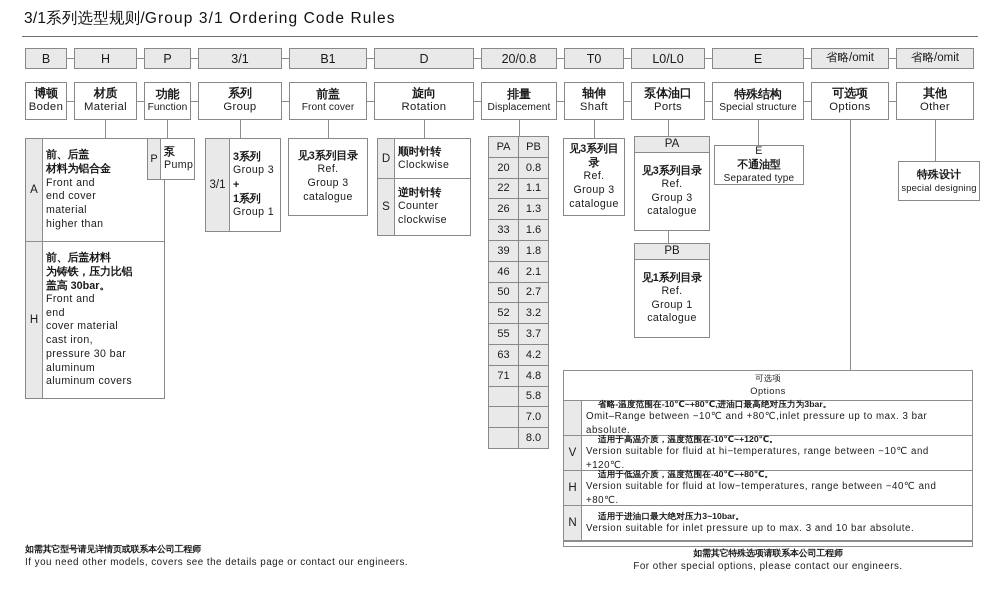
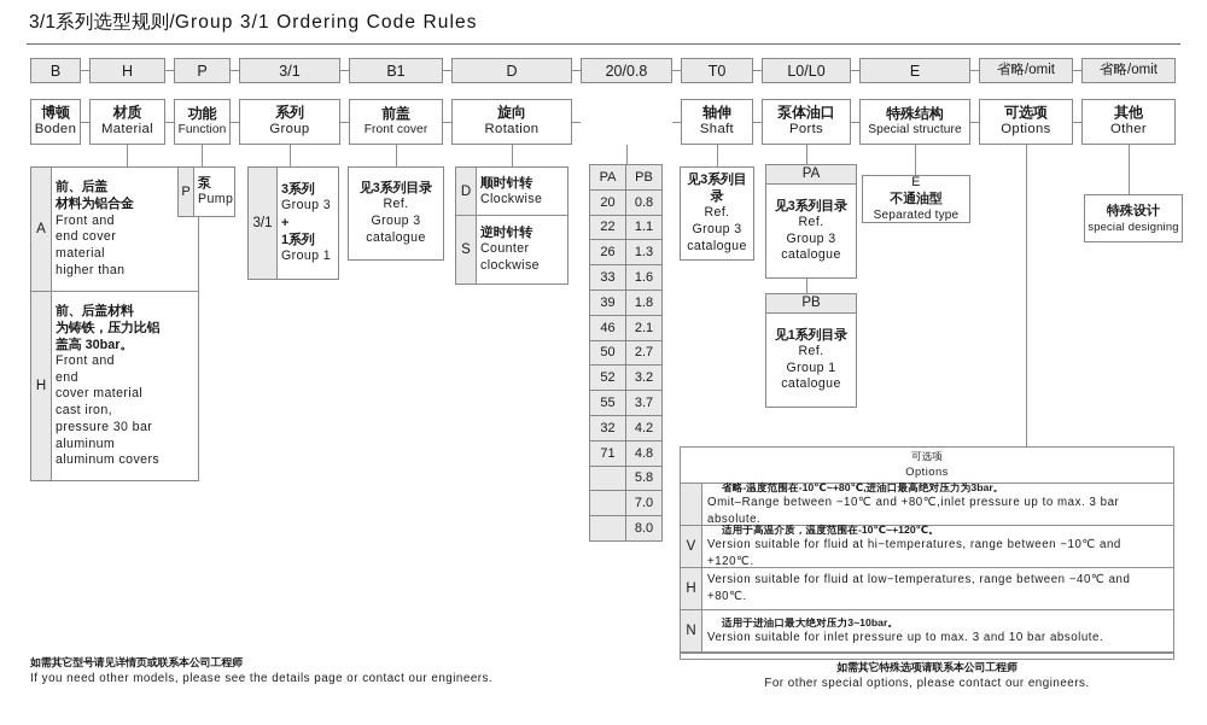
  3/1系列选型规则/Group 3/1 Ordering Code Rules
  B
  H
  P
  3/1
  B1
  D
  20/0.8
  T0
  L0/L0
  E
  省略/omit
  省略/omit
  博顿
  Boden
  材质
  Material
  功能
  Function
  系列
  Group
  前盖
  Front cover
  旋向
  Rotation
- 排量
- Displacement
  轴伸
  Shaft
  泵体油口
  Ports
  特殊结构
  Special structure
  可选项
  Options
  其他
  Other
  A
  H
  前、后盖
  材料为铝合金
  Front and
  end cover
  material
  higher than
  前、后盖材料
  为铸铁，压力比铝
  盖高 30bar。
  Front and
  end
  cover material
  cast iron,
  pressure 30 bar
  aluminum
  aluminum covers
  P
  泵
  Pump
  3/1
  3系列
  Group 3
  +
  1系列
  Group 1
  见3系列目录
  Ref.
  Group 3
  catalogue
  D
  S
  顺时针转
  Clockwise
  逆时针转
  Counter
  clockwise
  PA
  PB
  20
  0.8
  22
  1.1
  26
  1.3
  33
  1.6
  39
  1.8
  46
  2.1
  50
  2.7
  52
  3.2
  55
  3.7
- 63
+ 32
  4.2
  71
  4.8
  5.8
  7.0
  8.0
  见3系列目录
  Ref.
  Group 3
  catalogue
  PA
  见3系列目录
  Ref.
  Group 3
  catalogue
  PB
  见1系列目录
  Ref.
  Group 1
  catalogue
  E
  不通油型
  Separated type
  特殊设计
  special designing
  可选项
  Options
  省略-温度范围在-10℃~+80℃,进油口最高绝对压力为3bar。
  Omit–Range between −10℃ and +80℃,inlet pressure up to max. 3 bar absolute.
  V
  适用于高温介质，温度范围在-10℃~+120℃。
  Version suitable for fluid at hi−temperatures, range between −10℃ and +120℃.
  H
- 适用于低温介质，温度范围在-40℃~+80℃。
  Version suitable for fluid at low−temperatures, range between −40℃ and +80℃.
  N
  适用于进油口最大绝对压力3~10bar。
  Version suitable for inlet pressure up to max. 3 and 10 bar absolute.
  如需其它特殊选项请联系本公司工程师
  For other special options, please contact our engineers.
  如需其它型号请见详情页或联系本公司工程师
- If you need other models, covers see the details page or contact our engineers.
+ If you need other models, please see the details page or contact our engineers.
